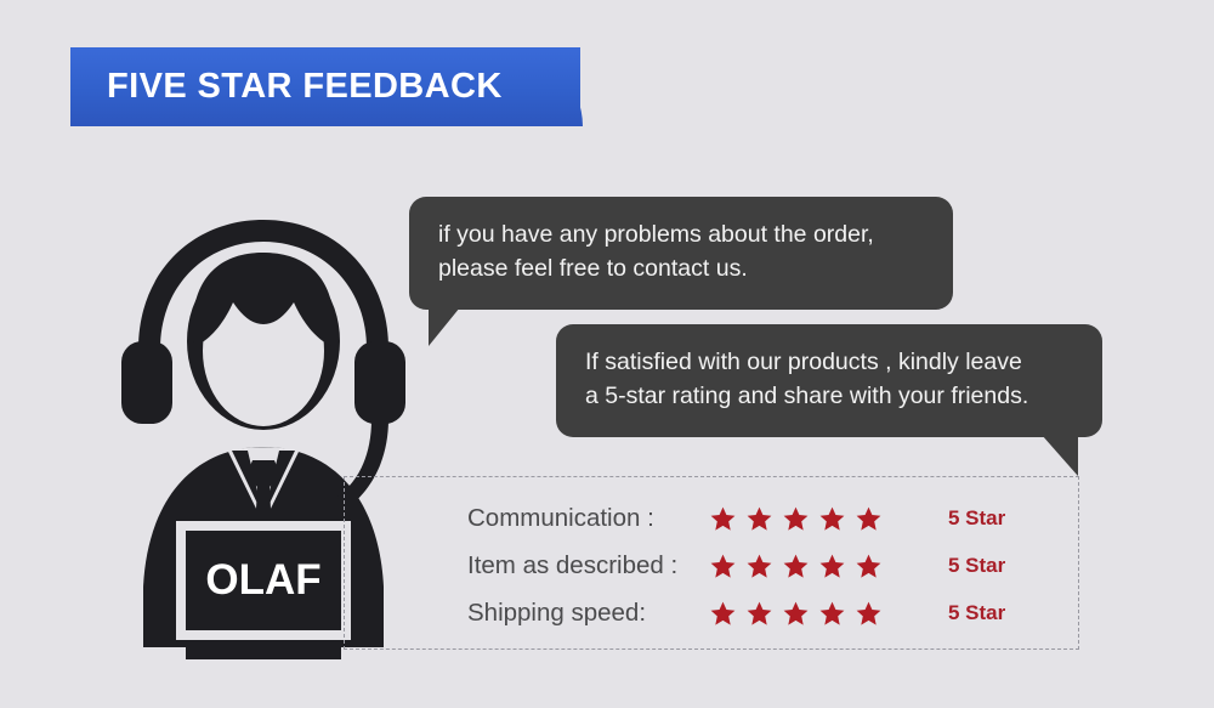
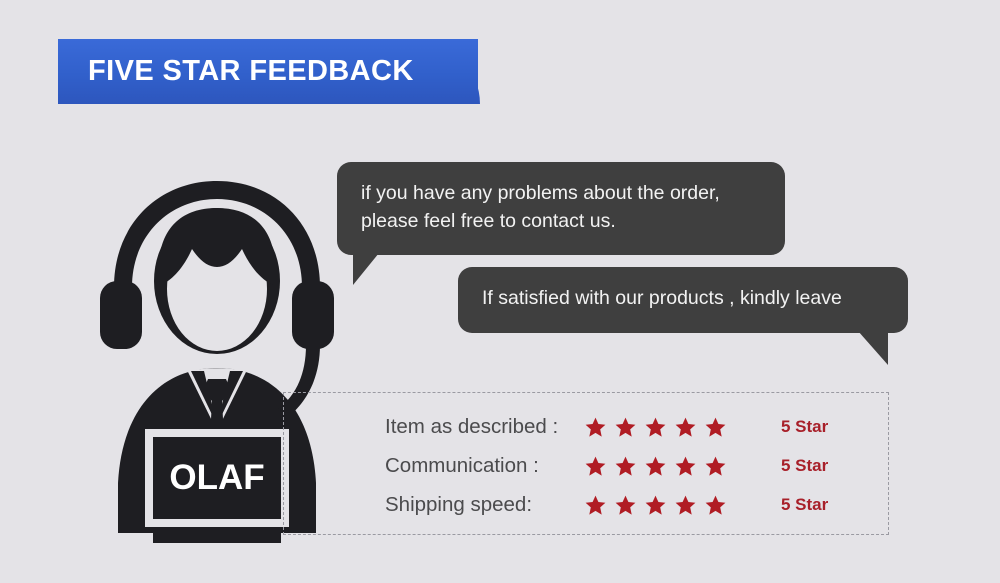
  FIVE STAR FEEDBACK
  OLAF
  if you have any problems about the order,
  please feel free to contact us.
  If satisfied with our products , kindly leave
- a 5-star rating and share with your friends.
- Communication :
+ Item as described :
  5 Star
- Item as described :
+ Communication :
  5 Star
  Shipping speed:
  5 Star
